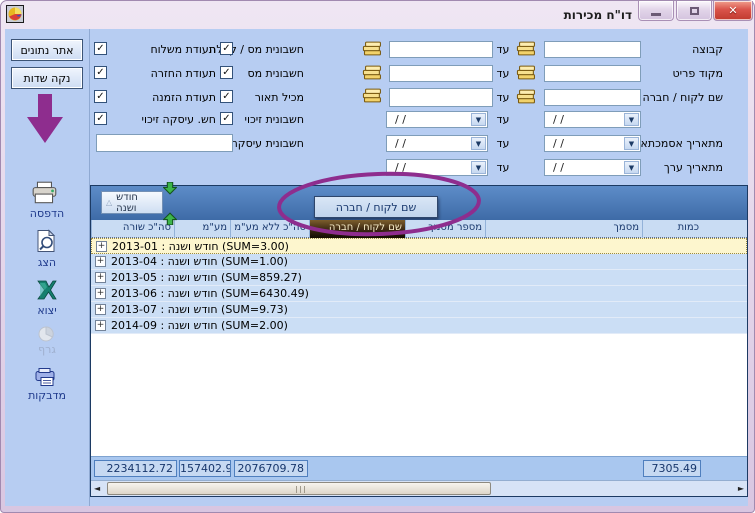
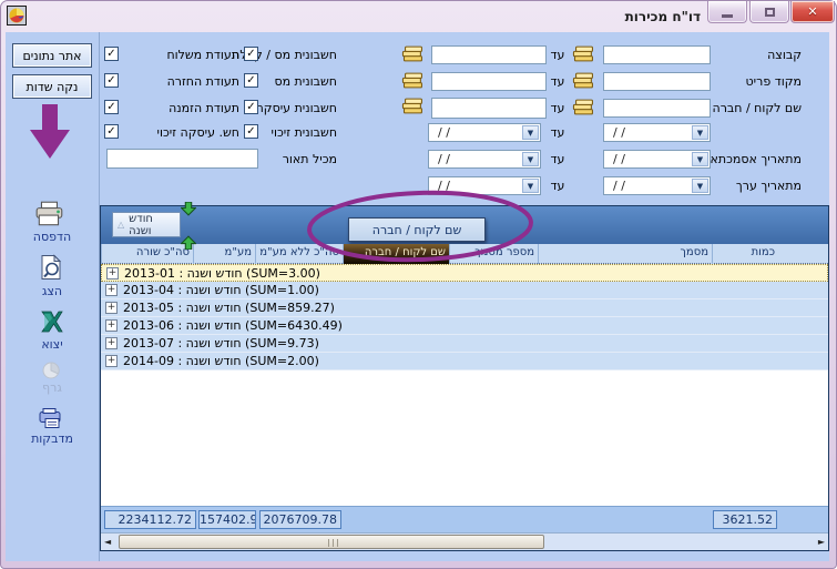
  דו"ח מכירות
  ✕
  אתר נתונים
  נקה שדות
  הדפסה
  הצג
  יצוא
  גרף
  מדבקות
  קבוצה
  עד
  חשבונית מס /ה
  ✓
  תעודת משלוח
  ✓
  מקוד פריט
  עד
  חשבונית מס
  ✓
  תעודת החזרה
  ✓
  שם לקוח / חברה
  עד
- מכיל תאור
+ חשבונית עיסקה
  ✓
  תעודת הזמנה
  ✓
  / /
  ▼
  עד
  / /
  ▼
  חשבונית זיכוי
  ✓
  חש. עיסקה זיכוי
  ✓
  מתאריך אסמכתא
  / /
  ▼
  עד
  / /
  ▼
- חשבונית עיסקה
+ מכיל תאור
  מתאריך ערך
  / /
  ▼
  עד
  / /
  ▼
  △
  חודש ושנה
  שם לקוח / חברה
  סה"כ שורה
  מע"מ
  ה"כ ללא מע"מ
  שם לקוח / חברה
  מספר מס
  מסמך
  כמות
  +
  2013-01 : חודש ושנה (SUM=3.00)
  +
  2013-04 : חודש ושנה (SUM=1.00)
  +
  2013-05 : חודש ושנה (SUM=859.27)
  +
  2013-06 : חודש ושנה (SUM=6430.49)
  +
  2013-07 : חודש ושנה (SUM=9.73)
  +
  2014-09 : חודש ושנה (SUM=2.00)
  2234112.72
  157402.9
  2076709.78
- 7305.49
+ 3621.52
  ◄
  ►
